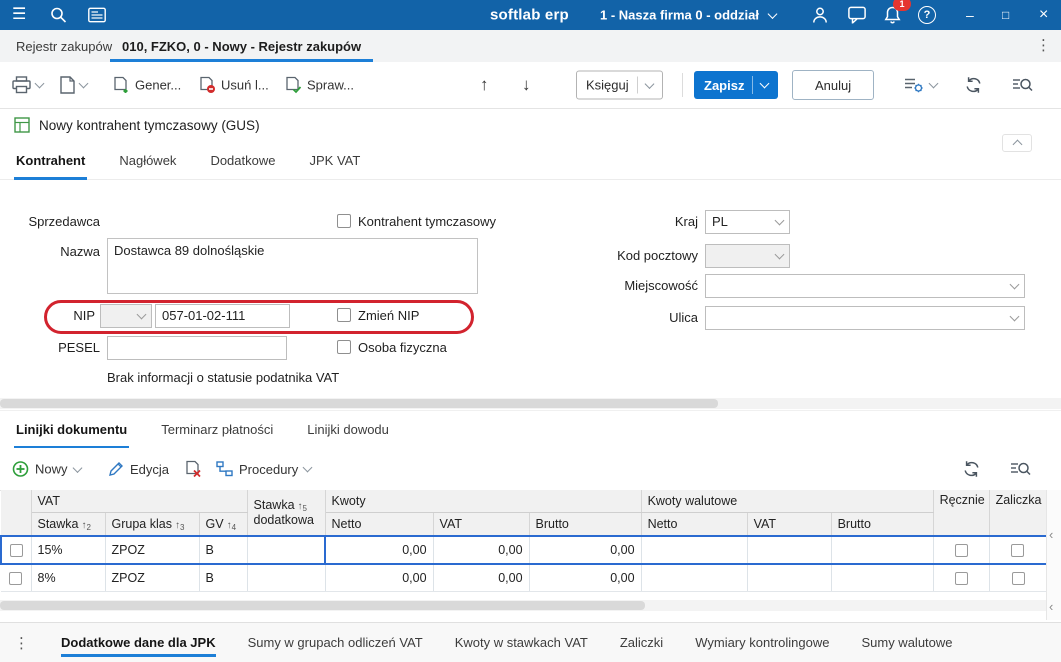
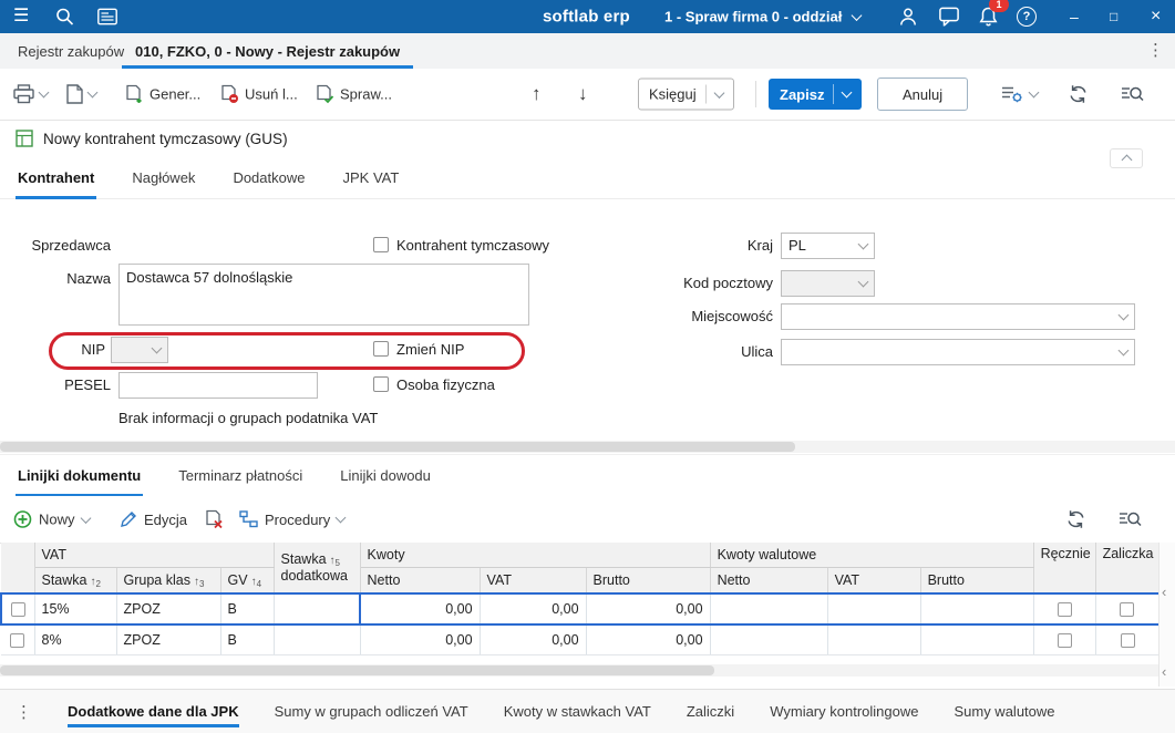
  ☰
  softlab erp
- 1 - Nasza firma 0 - oddział
+ 1 - Spraw firma 0 - oddział
  1
  ?
  –
  □
  ×
  Rejestr zakupów
  010, FZKO, 0 - Nowy - Rejestr zakupów
  ⋮
  Gener...
  Usuń l...
  Spraw...
  ↑
  ↓
  Księguj
  Zapisz
  Anuluj
  Nowy kontrahent tymczasowy (GUS)
  Kontrahent
  Nagłówek
  Dodatkowe
  JPK VAT
  Sprzedawca
  Kontrahent tymczasowy
  Kraj
  PL
  Nazwa
- Dostawca 89 dolnośląskie
+ Dostawca 57 dolnośląskie
  Kod pocztowy
  Miejscowość
  NIP
- 057-01-02-111
  Zmień NIP
  Ulica
  PESEL
  Osoba fizyczna
- Brak informacji o statusie podatnika VAT
+ Brak informacji o grupach podatnika VAT
  Linijki dokumentu
  Terminarz płatności
  Linijki dowodu
  Nowy
  Edycja
  Procedury
  	VAT	Stawka ↑5 dodatkowa	Kwoty	Kwoty walutowe	Ręcznie	Zaliczka
  Stawka ↑2	Grupa klas ↑3	GV ↑4	Netto	VAT	Brutto	Netto	VAT	Brutto
  	15%	ZPOZ	B		0,00	0,00	0,00
  	8%	ZPOZ	B		0,00	0,00	0,00
  ‹
  ‹
  ⋮
  Dodatkowe dane dla JPK
  Sumy w grupach odliczeń VAT
  Kwoty w stawkach VAT
  Zaliczki
  Wymiary kontrolingowe
  Sumy walutowe
